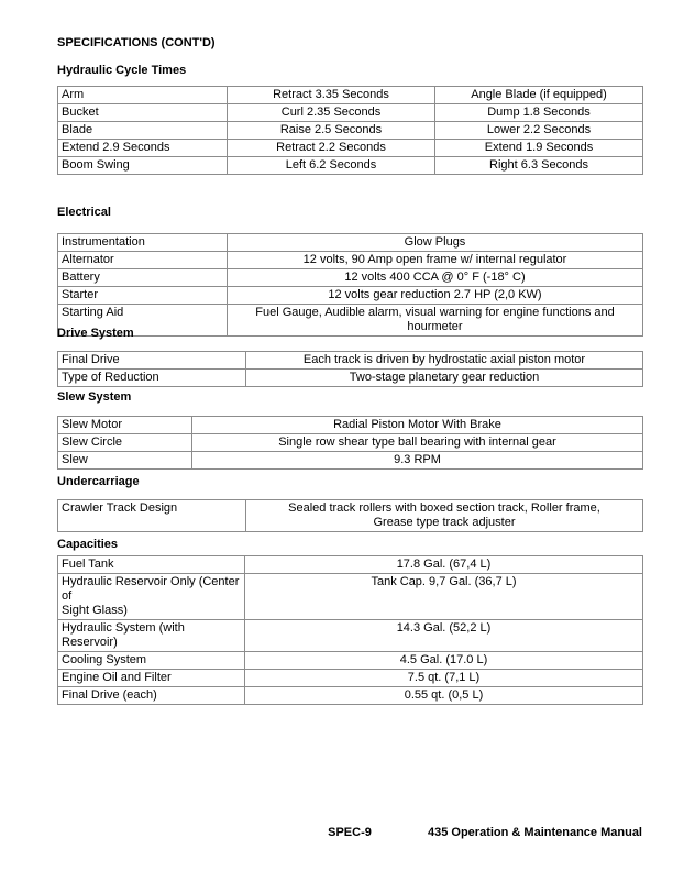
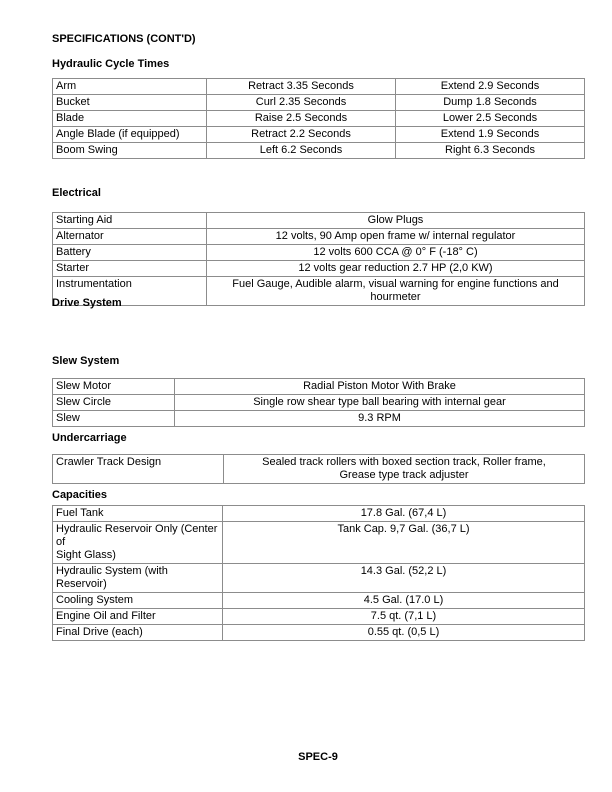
  SPECIFICATIONS (CONT'D)
  Hydraulic Cycle Times
- Arm	Retract 3.35 Seconds	Angle Blade (if equipped)
+ Arm	Retract 3.35 Seconds	Extend 2.9 Seconds
  Bucket	Curl 2.35 Seconds	Dump 1.8 Seconds
- Blade	Raise 2.5 Seconds	Lower 2.2 Seconds
+ Blade	Raise 2.5 Seconds	Lower 2.5 Seconds
- Extend 2.9 Seconds	Retract 2.2 Seconds	Extend 1.9 Seconds
+ Angle Blade (if equipped)	Retract 2.2 Seconds	Extend 1.9 Seconds
  Boom Swing	Left 6.2 Seconds	Right 6.3 Seconds
  Electrical
- Instrumentation	Glow Plugs
+ Starting Aid	Glow Plugs
  Alternator	12 volts, 90 Amp open frame w/ internal regulator
- Battery	12 volts 400 CCA @ 0° F (-18° C)
+ Battery	12 volts 600 CCA @ 0° F (-18° C)
  Starter	12 volts gear reduction 2.7 HP (2,0 KW)
- Starting Aid	Fuel Gauge, Audible alarm, visual warning for engine functions and hourmeter
+ Instrumentation	Fuel Gauge, Audible alarm, visual warning for engine functions and hourmeter
  Drive System
- Final Drive	Each track is driven by hydrostatic axial piston motor
- Type of Reduction	Two-stage planetary gear reduction
  Slew System
  Slew Motor	Radial Piston Motor With Brake
  Slew Circle	Single row shear type ball bearing with internal gear
  Slew	9.3 RPM
  Undercarriage
  Crawler Track Design	Sealed track rollers with boxed section track, Roller frame, Grease type track adjuster
  Capacities
  Fuel Tank	17.8 Gal. (67,4 L)
  Hydraulic Reservoir Only (Center of Sight Glass)	Tank Cap. 9,7 Gal. (36,7 L)
  Hydraulic System (with Reservoir)	14.3 Gal. (52,2 L)
  Cooling System	4.5 Gal. (17.0 L)
  Engine Oil and Filter	7.5 qt. (7,1 L)
  Final Drive (each)	0.55 qt. (0,5 L)
  SPEC-9
- 435 Operation & Maintenance Manual
